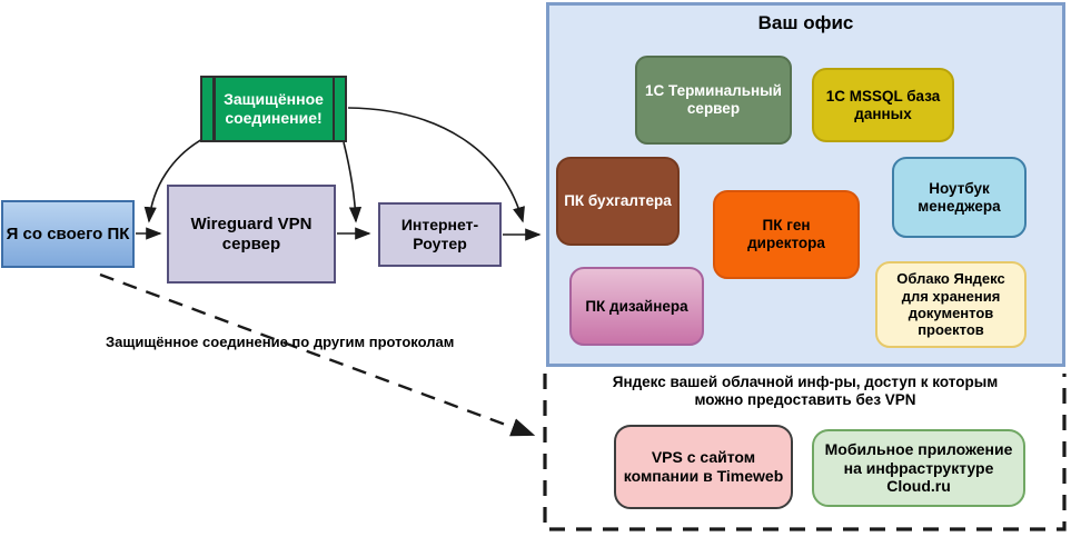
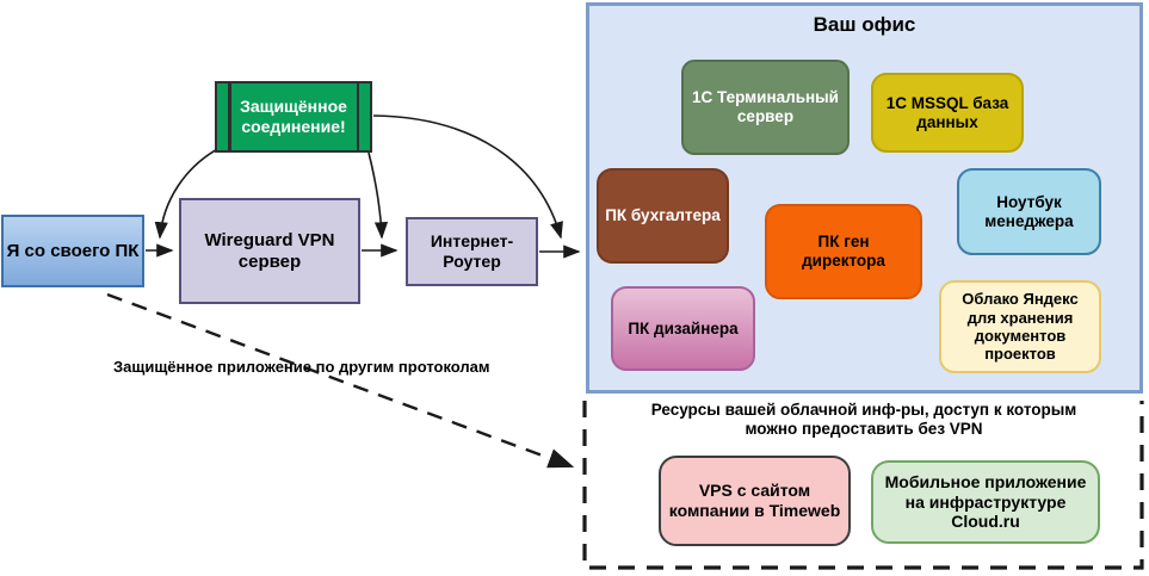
  Ваш офис
  Я со своего ПК
  Wireguard VPN сервер
  Интернет-Роутер
  Защищённое соединение!
  1С Терминальный сервер
  1С MSSQL база данных
  ПК бухгалтера
  ПК ген директора
  Ноутбук менеджера
  ПК дизайнера
  Облако Яндекс для хранения документов проектов
- Яндекс вашей облачной инф-ры, доступ к которым можно предоставить без VPN
+ Ресурсы вашей облачной инф-ры, доступ к которым можно предоставить без VPN
  VPS с сайтом компании в Timeweb
  Мобильное приложение на инфраструктуре Cloud.ru
- Защищённое соединение по другим протоколам
+ Защищённое приложение по другим протоколам
